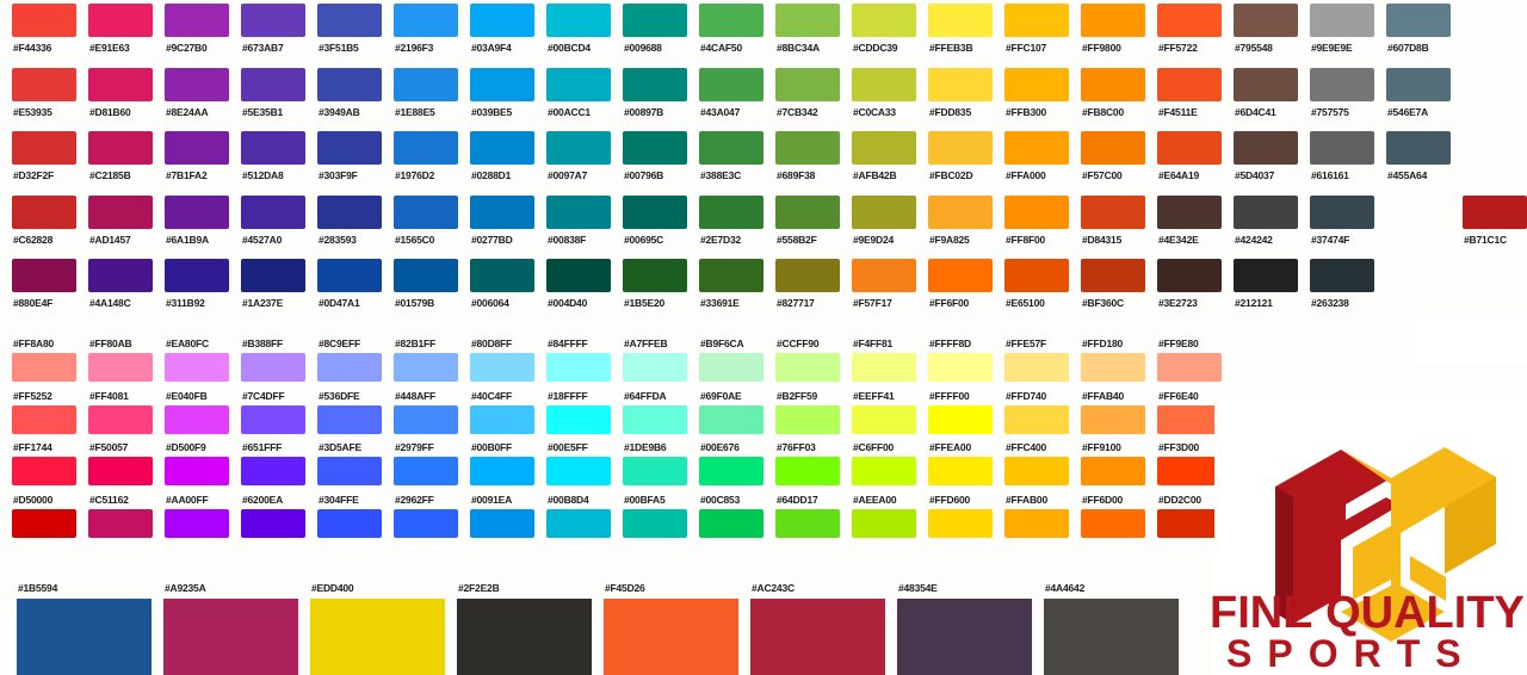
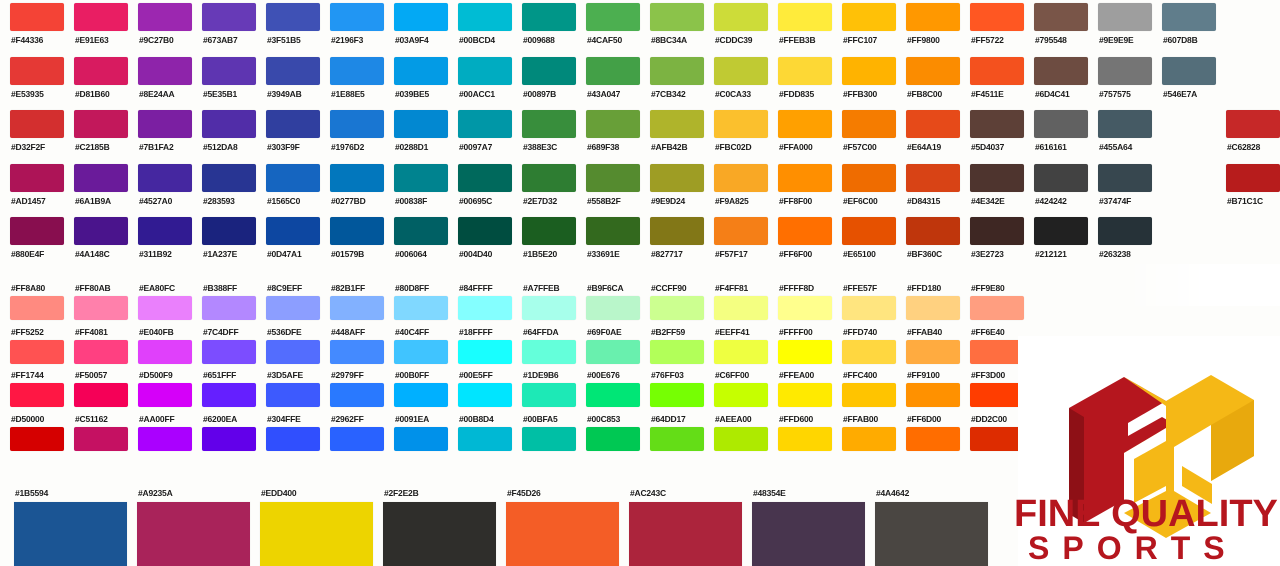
  #F44336
  #E91E63
  #9C27B0
  #673AB7
  #3F51B5
  #2196F3
  #03A9F4
  #00BCD4
  #009688
  #4CAF50
  #8BC34A
  #CDDC39
  #FFEB3B
  #FFC107
  #FF9800
  #FF5722
  #795548
  #9E9E9E
  #607D8B
  #E53935
  #D81B60
  #8E24AA
  #5E35B1
  #3949AB
  #1E88E5
  #039BE5
  #00ACC1
  #00897B
  #43A047
  #7CB342
  #C0CA33
  #FDD835
  #FFB300
  #FB8C00
  #F4511E
  #6D4C41
  #757575
  #546E7A
  #D32F2F
  #C2185B
  #7B1FA2
  #512DA8
  #303F9F
  #1976D2
  #0288D1
  #0097A7
- #00796B
  #388E3C
  #689F38
  #AFB42B
  #FBC02D
  #FFA000
  #F57C00
  #E64A19
  #5D4037
  #616161
  #455A64
  #C62828
  #AD1457
  #6A1B9A
  #4527A0
  #283593
  #1565C0
  #0277BD
  #00838F
  #00695C
  #2E7D32
  #558B2F
  #9E9D24
  #F9A825
  #FF8F00
+ #EF6C00
  #D84315
  #4E342E
  #424242
  #37474F
  #B71C1C
  #880E4F
  #4A148C
  #311B92
  #1A237E
  #0D47A1
  #01579B
  #006064
  #004D40
  #1B5E20
  #33691E
  #827717
  #F57F17
  #FF6F00
  #E65100
  #BF360C
  #3E2723
  #212121
  #263238
  #FF8A80
  #FF80AB
  #EA80FC
  #B388FF
  #8C9EFF
  #82B1FF
  #80D8FF
  #84FFFF
  #A7FFEB
  #B9F6CA
  #CCFF90
  #F4FF81
  #FFFF8D
  #FFE57F
  #FFD180
  #FF9E80
  #FF5252
  #FF4081
  #E040FB
  #7C4DFF
  #536DFE
  #448AFF
  #40C4FF
  #18FFFF
  #64FFDA
  #69F0AE
  #B2FF59
  #EEFF41
  #FFFF00
  #FFD740
  #FFAB40
  #FF6E40
  #FF1744
  #F50057
  #D500F9
  #651FFF
  #3D5AFE
  #2979FF
  #00B0FF
  #00E5FF
  #1DE9B6
  #00E676
  #76FF03
  #C6FF00
  #FFEA00
  #FFC400
  #FF9100
  #FF3D00
  #D50000
  #C51162
  #AA00FF
  #6200EA
  #304FFE
  #2962FF
  #0091EA
  #00B8D4
  #00BFA5
  #00C853
  #64DD17
  #AEEA00
  #FFD600
  #FFAB00
  #FF6D00
  #DD2C00
  #1B5594
  #A9235A
  #EDD400
  #2F2E2B
  #F45D26
  #AC243C
  #48354E
  #4A4642
  FINE QUALITY
  SPORTS
